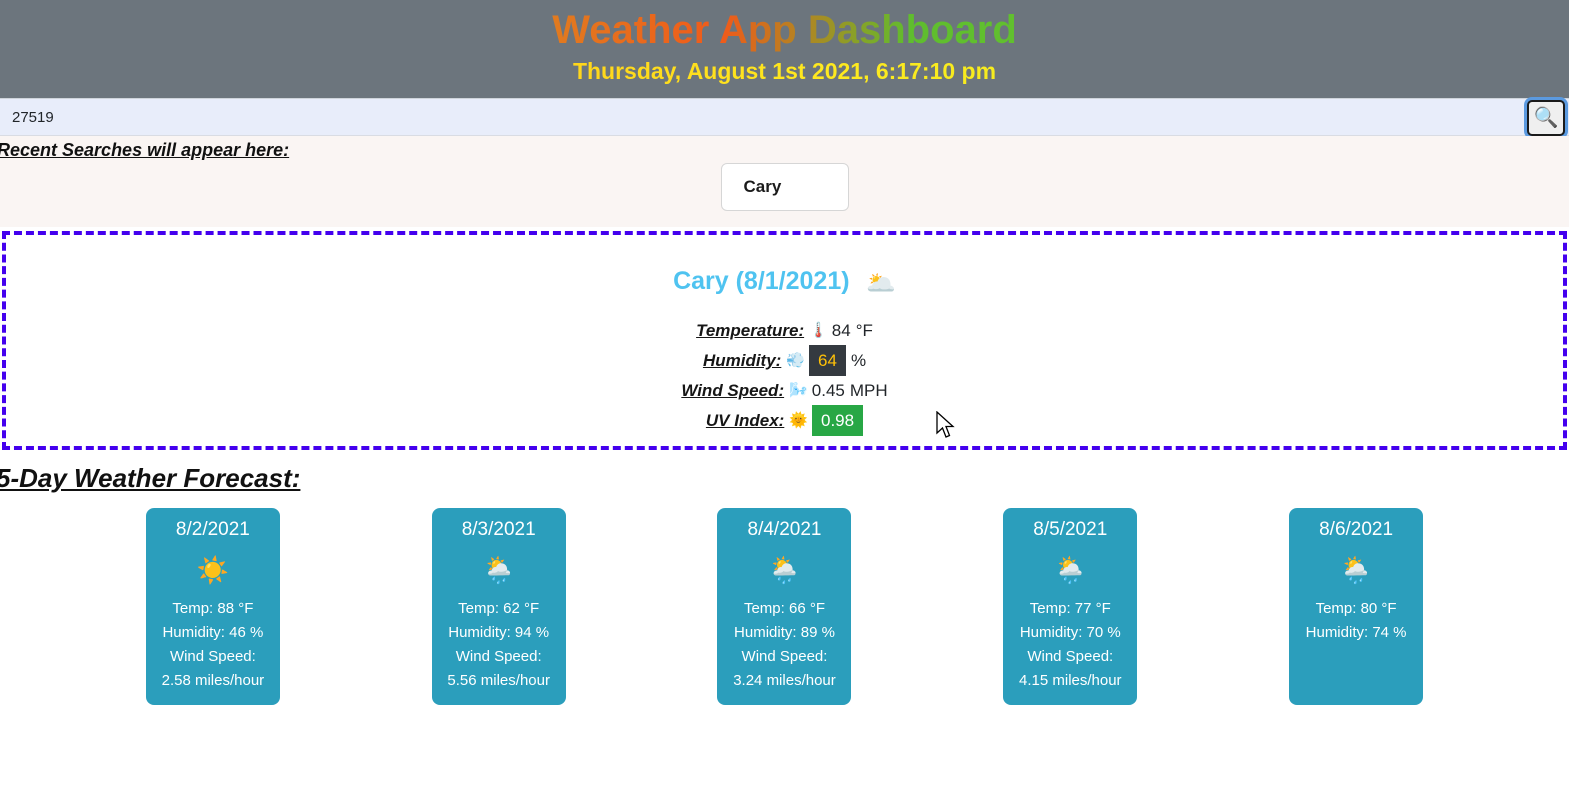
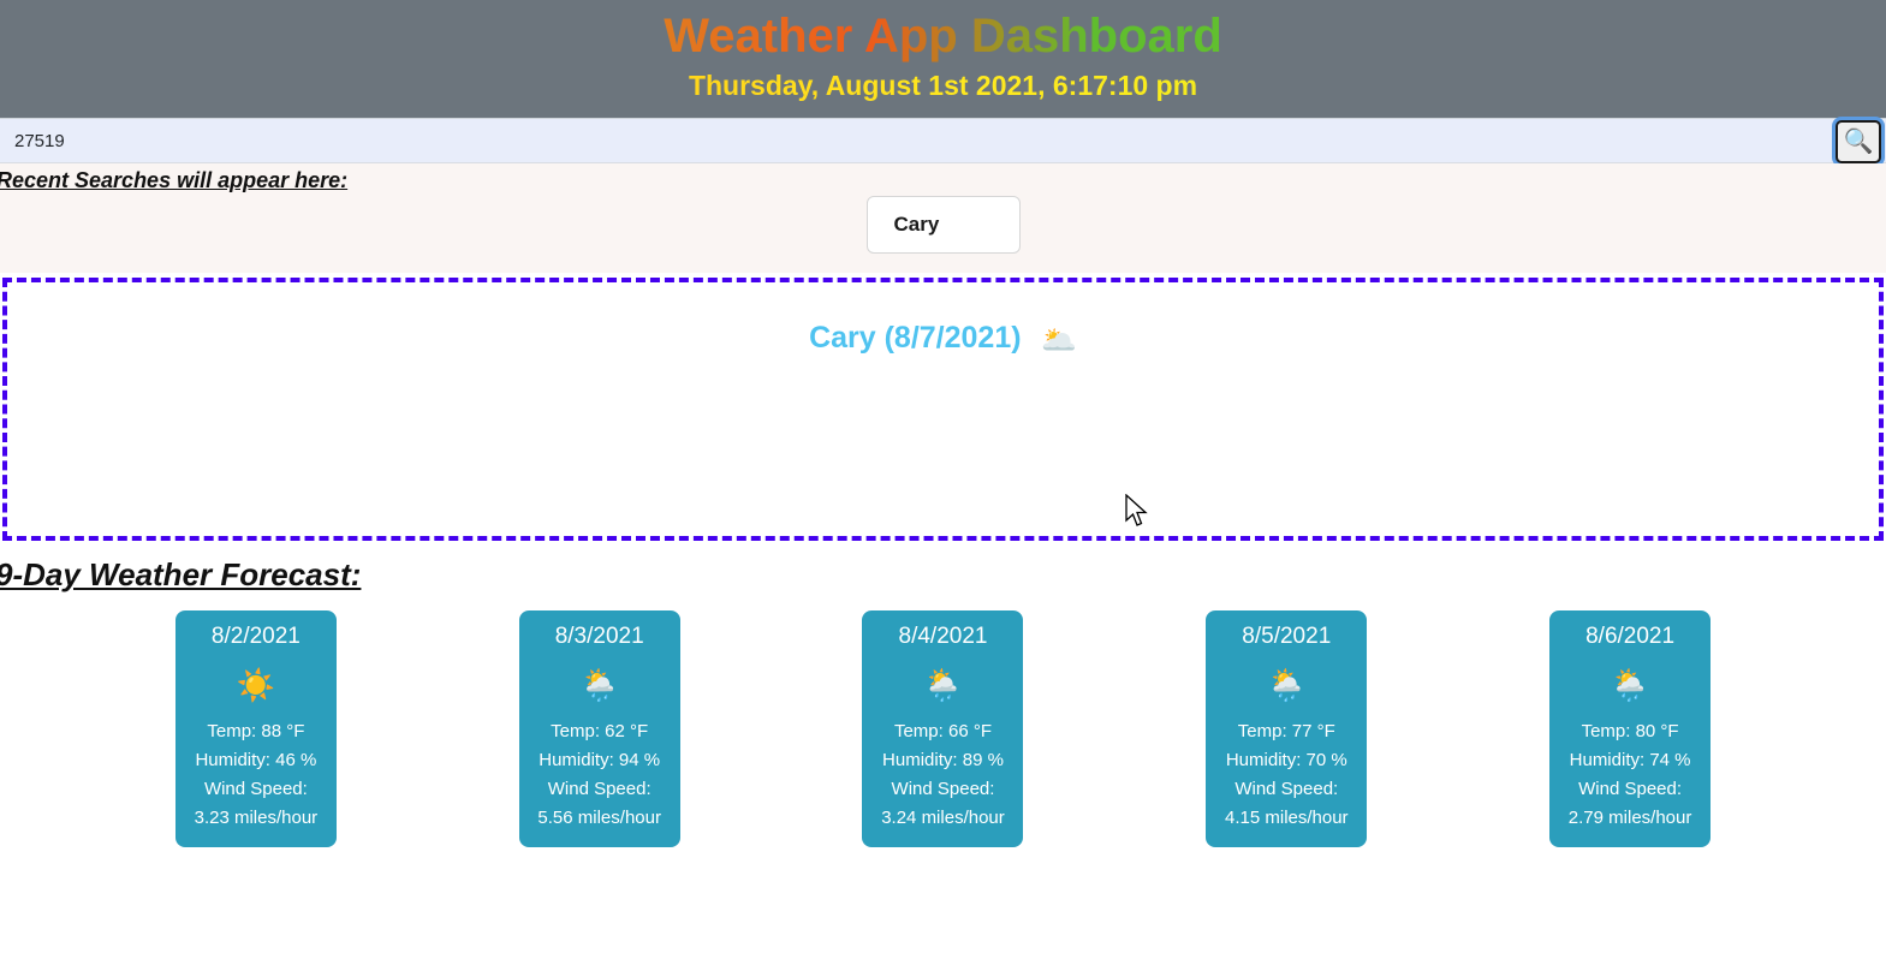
  Weather App Dashboard
  Thursday, August 1st 2021, 6:17:10 pm
  27519
  🔍
  Recent Searches will appear here:
  Cary
- Cary (8/1/2021) 🌥️
+ Cary (8/7/2021) 🌥️
- Temperature:
- 🌡️
- 84
- °F
- Humidity:
- 💨
- 64
- %
- Wind Speed:
- 🌬️
- 0.45
- MPH
- UV Index:
- 🌞
- 0.98
- 5-Day Weather Forecast:
+ 9-Day Weather Forecast:
  8/2/2021
  ☀️
  Temp: 88 °F
  Humidity: 46 %
- Wind Speed: 2.58 miles/hour
+ Wind Speed: 3.23 miles/hour
  8/3/2021
  🌦️
  Temp: 62 °F
  Humidity: 94 %
  Wind Speed: 5.56 miles/hour
  8/4/2021
  🌦️
  Temp: 66 °F
  Humidity: 89 %
  Wind Speed: 3.24 miles/hour
  8/5/2021
  🌦️
  Temp: 77 °F
  Humidity: 70 %
  Wind Speed: 4.15 miles/hour
  8/6/2021
  🌦️
  Temp: 80 °F
  Humidity: 74 %
+ Wind Speed: 2.79 miles/hour
